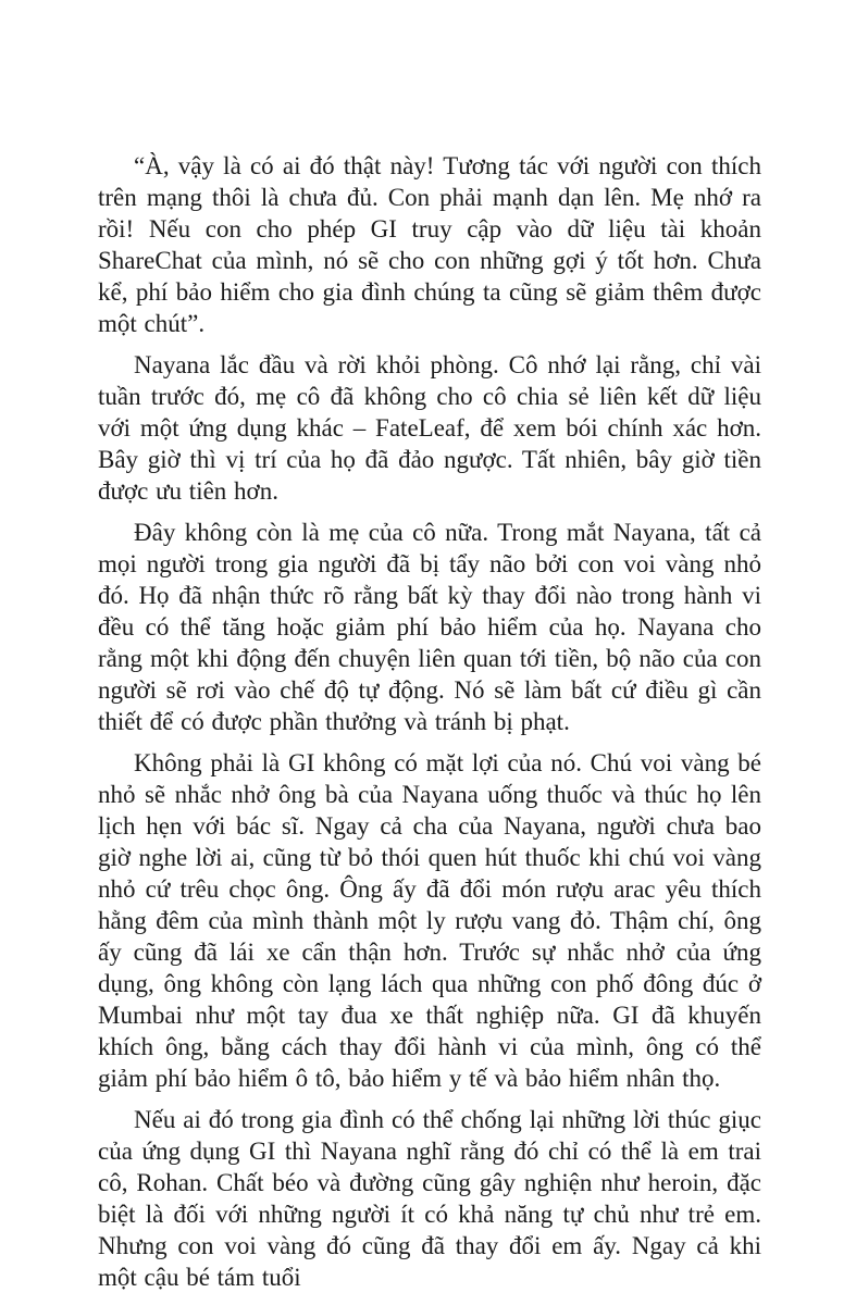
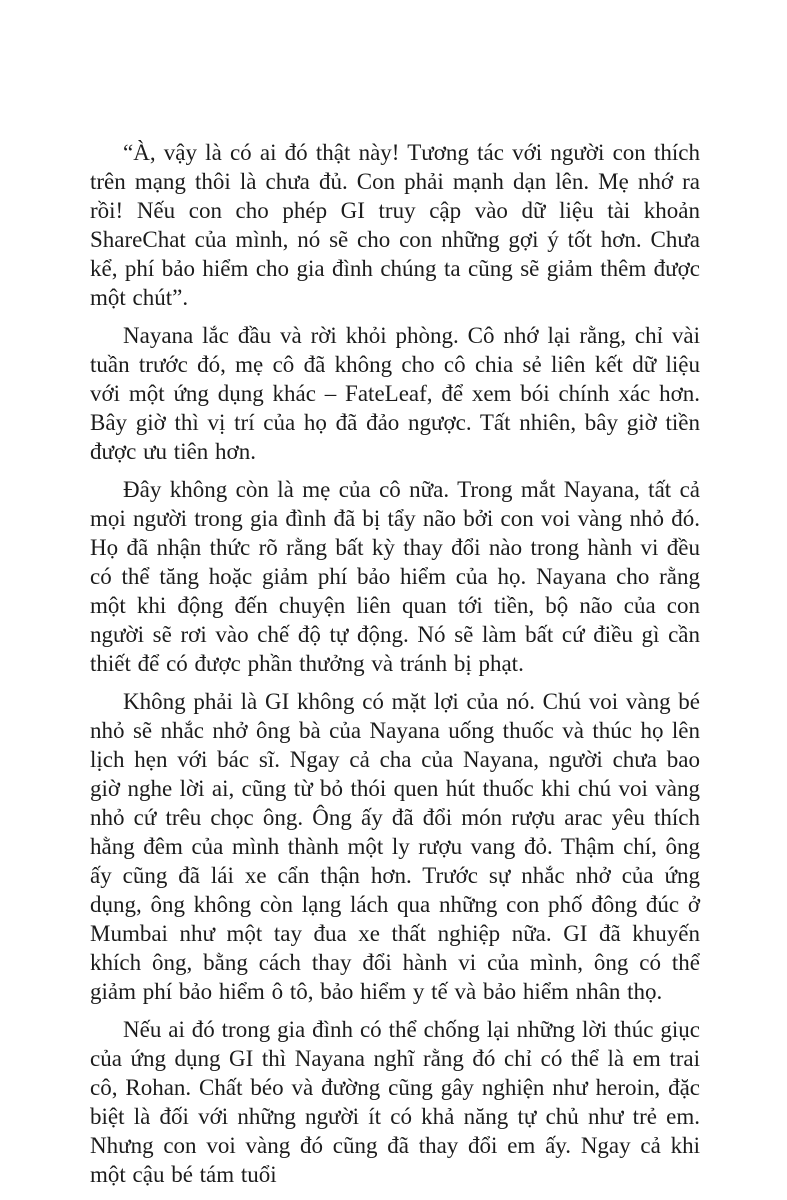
  “À, vậy là có ai đó thật này! Tương tác với người con thích trên mạng thôi là chưa đủ. Con phải mạnh dạn lên. Mẹ nhớ ra rồi! Nếu con cho phép GI truy cập vào dữ liệu tài khoản ShareChat của mình, nó sẽ cho con những gợi ý tốt hơn. Chưa kể, phí bảo hiểm cho gia đình chúng ta cũng sẽ giảm thêm được một chút”.
  Nayana lắc đầu và rời khỏi phòng. Cô nhớ lại rằng, chỉ vài tuần trước đó, mẹ cô đã không cho cô chia sẻ liên kết dữ liệu với một ứng dụng khác – FateLeaf, để xem bói chính xác hơn. Bây giờ thì vị trí của họ đã đảo ngược. Tất nhiên, bây giờ tiền được ưu tiên hơn.
- Đây không còn là mẹ của cô nữa. Trong mắt Nayana, tất cả mọi người trong gia người đã bị tẩy não bởi con voi vàng nhỏ đó. Họ đã nhận thức rõ rằng bất kỳ thay đổi nào trong hành vi đều có thể tăng hoặc giảm phí bảo hiểm của họ. Nayana cho rằng một khi động đến chuyện liên quan tới tiền, bộ não của con người sẽ rơi vào chế độ tự động. Nó sẽ làm bất cứ điều gì cần thiết để có được phần thưởng và tránh bị phạt.
+ Đây không còn là mẹ của cô nữa. Trong mắt Nayana, tất cả mọi người trong gia đình đã bị tẩy não bởi con voi vàng nhỏ đó. Họ đã nhận thức rõ rằng bất kỳ thay đổi nào trong hành vi đều có thể tăng hoặc giảm phí bảo hiểm của họ. Nayana cho rằng một khi động đến chuyện liên quan tới tiền, bộ não của con người sẽ rơi vào chế độ tự động. Nó sẽ làm bất cứ điều gì cần thiết để có được phần thưởng và tránh bị phạt.
  Không phải là GI không có mặt lợi của nó. Chú voi vàng bé nhỏ sẽ nhắc nhở ông bà của Nayana uống thuốc và thúc họ lên lịch hẹn với bác sĩ. Ngay cả cha của Nayana, người chưa bao giờ nghe lời ai, cũng từ bỏ thói quen hút thuốc khi chú voi vàng nhỏ cứ trêu chọc ông. Ông ấy đã đổi món rượu arac yêu thích hằng đêm của mình thành một ly rượu vang đỏ. Thậm chí, ông ấy cũng đã lái xe cẩn thận hơn. Trước sự nhắc nhở của ứng dụng, ông không còn lạng lách qua những con phố đông đúc ở Mumbai như một tay đua xe thất nghiệp nữa. GI đã khuyến khích ông, bằng cách thay đổi hành vi của mình, ông có thể giảm phí bảo hiểm ô tô, bảo hiểm y tế và bảo hiểm nhân thọ.
  Nếu ai đó trong gia đình có thể chống lại những lời thúc giục của ứng dụng GI thì Nayana nghĩ rằng đó chỉ có thể là em trai cô, Rohan. Chất béo và đường cũng gây nghiện như heroin, đặc biệt là đối với những người ít có khả năng tự chủ như trẻ em. Nhưng con voi vàng đó cũng đã thay đổi em ấy. Ngay cả khi một cậu bé tám tuổi
